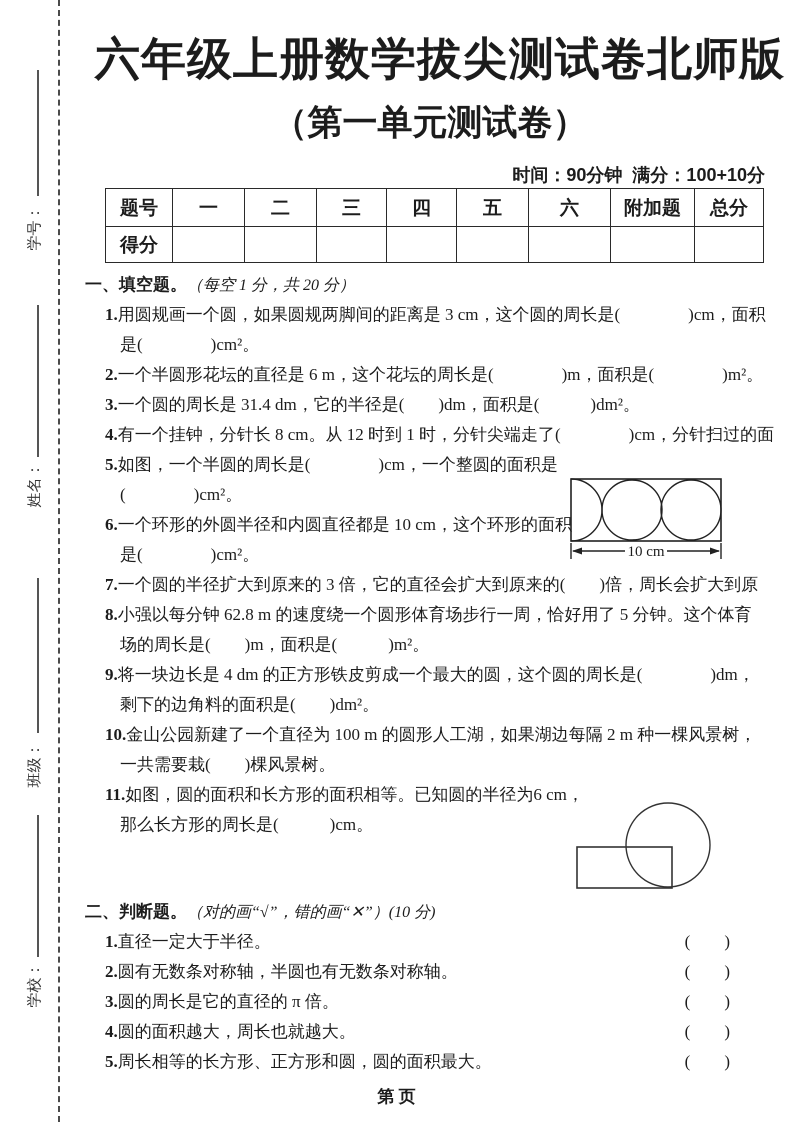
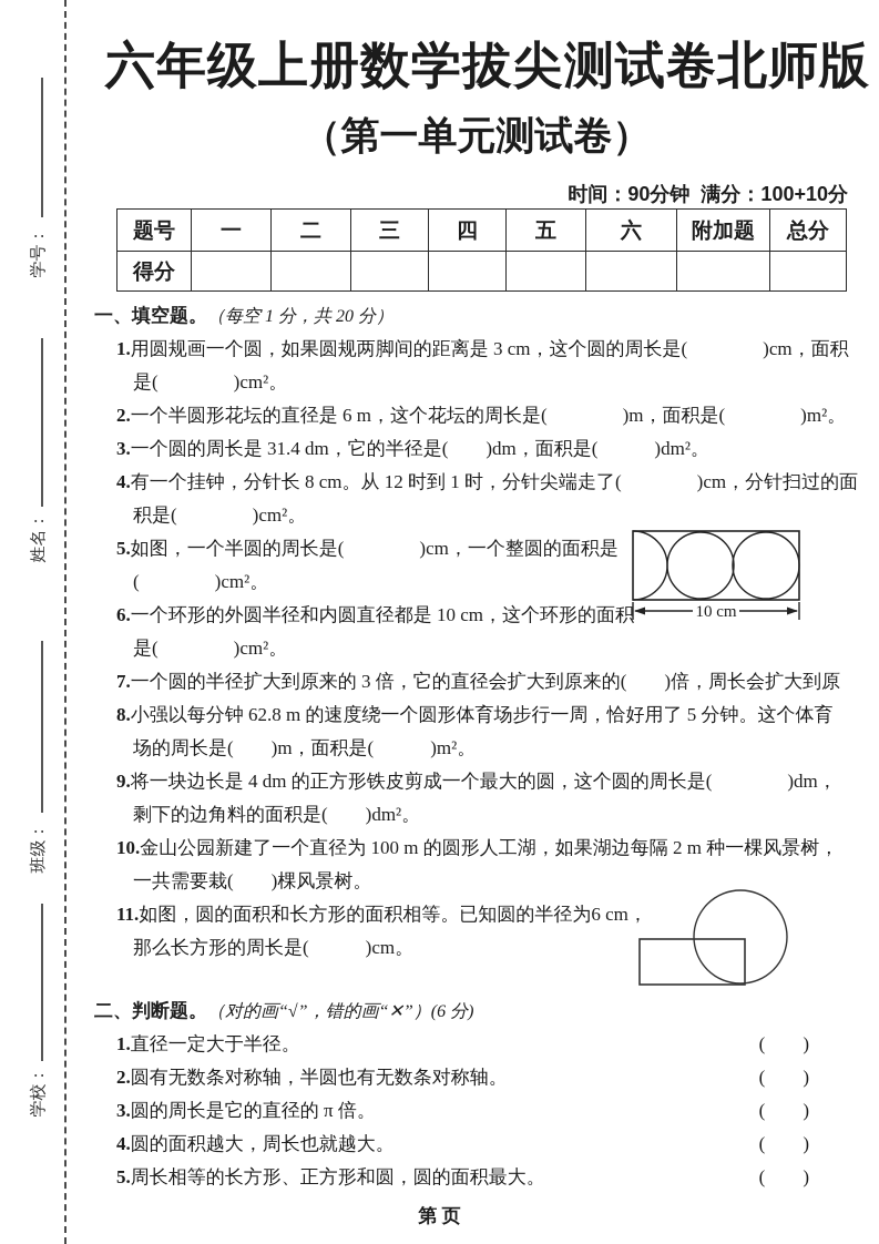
  六年级上册数学拔尖测试卷北师版
  （第一单元测试卷）
  时间：90分钟 满分：100+10分
  题号	一	二	三	四	五	六	附加题	总分
  得分
  一、填空题。（每空 1 分，共 20 分）
  1.用圆规画一个圆，如果圆规两脚间的距离是 3 cm，这个圆的周长是( )cm，面积
  是( )cm²。
  2.一个半圆形花坛的直径是 6 m，这个花坛的周长是( )m，面积是( )m²。
  3.一个圆的周长是 31.4 dm，它的半径是( )dm，面积是( )dm²。
  4.有一个挂钟，分针长 8 cm。从 12 时到 1 时，分针尖端走了( )cm，分针扫过的面
+ 积是( )cm²。
  5.如图，一个半圆的周长是( )cm，一个整圆的面积是
  ( )cm²。
  6.一个环形的外圆半径和内圆直径都是 10 cm，这个环形的面积
  是( )cm²。
  7.一个圆的半径扩大到原来的 3 倍，它的直径会扩大到原来的( )倍，周长会扩大到原
  8.小强以每分钟 62.8 m 的速度绕一个圆形体育场步行一周，恰好用了 5 分钟。这个体育
  场的周长是( )m，面积是( )m²。
  9.将一块边长是 4 dm 的正方形铁皮剪成一个最大的圆，这个圆的周长是( )dm，
  剩下的边角料的面积是( )dm²。
  10.金山公园新建了一个直径为 100 m 的圆形人工湖，如果湖边每隔 2 m 种一棵风景树，
  一共需要栽( )棵风景树。
  11.如图，圆的面积和长方形的面积相等。已知圆的半径为6 cm，
  那么长方形的周长是( )cm。
  10 cm
- 二、判断题。（对的画“√”，错的画“✕”）(10 分)
+ 二、判断题。（对的画“√”，错的画“✕”）(6 分)
  1.直径一定大于半径。
  ( )
  2.圆有无数条对称轴，半圆也有无数条对称轴。
  ( )
  3.圆的周长是它的直径的 π 倍。
  ( )
  4.圆的面积越大，周长也就越大。
  ( )
  5.周长相等的长方形、正方形和圆，圆的面积最大。
  ( )
  第 页
